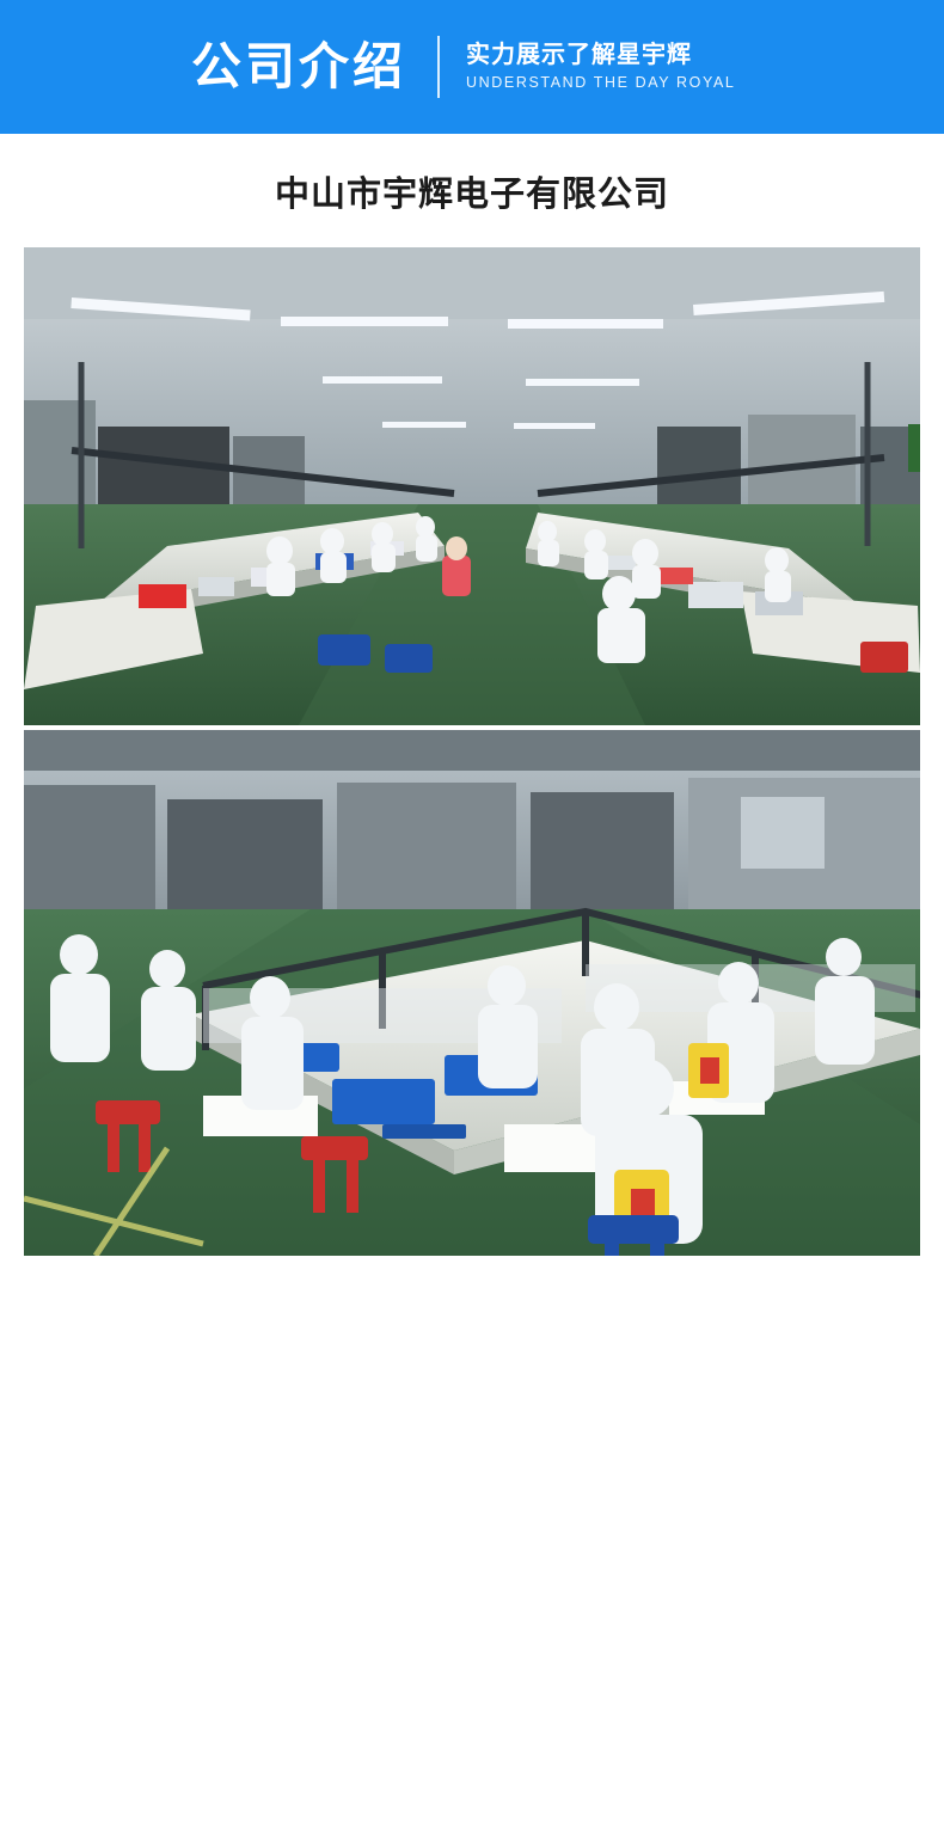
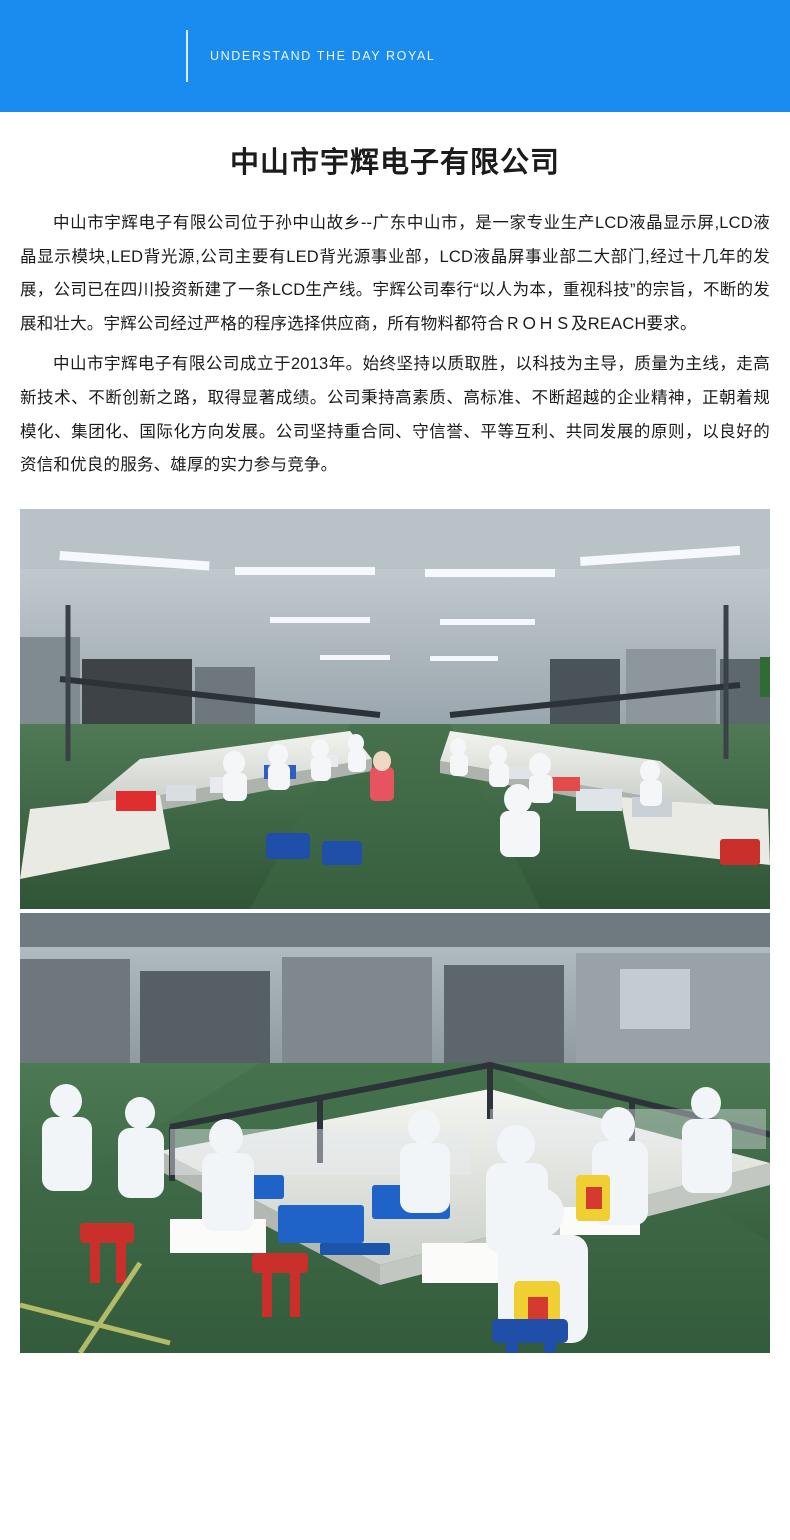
- 公司介绍
- 实力展示了解星宇辉
  UNDERSTAND THE DAY ROYAL
  中山市宇辉电子有限公司
+ 中山市宇辉电子有限公司位于孙中山故乡--广东中山市，是一家专业生产LCD液晶显示屏,LCD液晶显示模块,LED背光源,公司主要有LED背光源事业部，LCD液晶屏事业部二大部门,经过十几年的发展，公司已在四川投资新建了一条LCD生产线。宇辉公司奉行“以人为本，重视科技”的宗旨，不断的发展和壮大。宇辉公司经过严格的程序选择供应商，所有物料都符合ＲＯＨＳ及REACH要求。
+ 中山市宇辉电子有限公司成立于2013年。始终坚持以质取胜，以科技为主导，质量为主线，走高新技术、不断创新之路，取得显著成绩。公司秉持高素质、高标准、不断超越的企业精神，正朝着规模化、集团化、国际化方向发展。公司坚持重合同、守信誉、平等互利、共同发展的原则，以良好的资信和优良的服务、雄厚的实力参与竞争。
